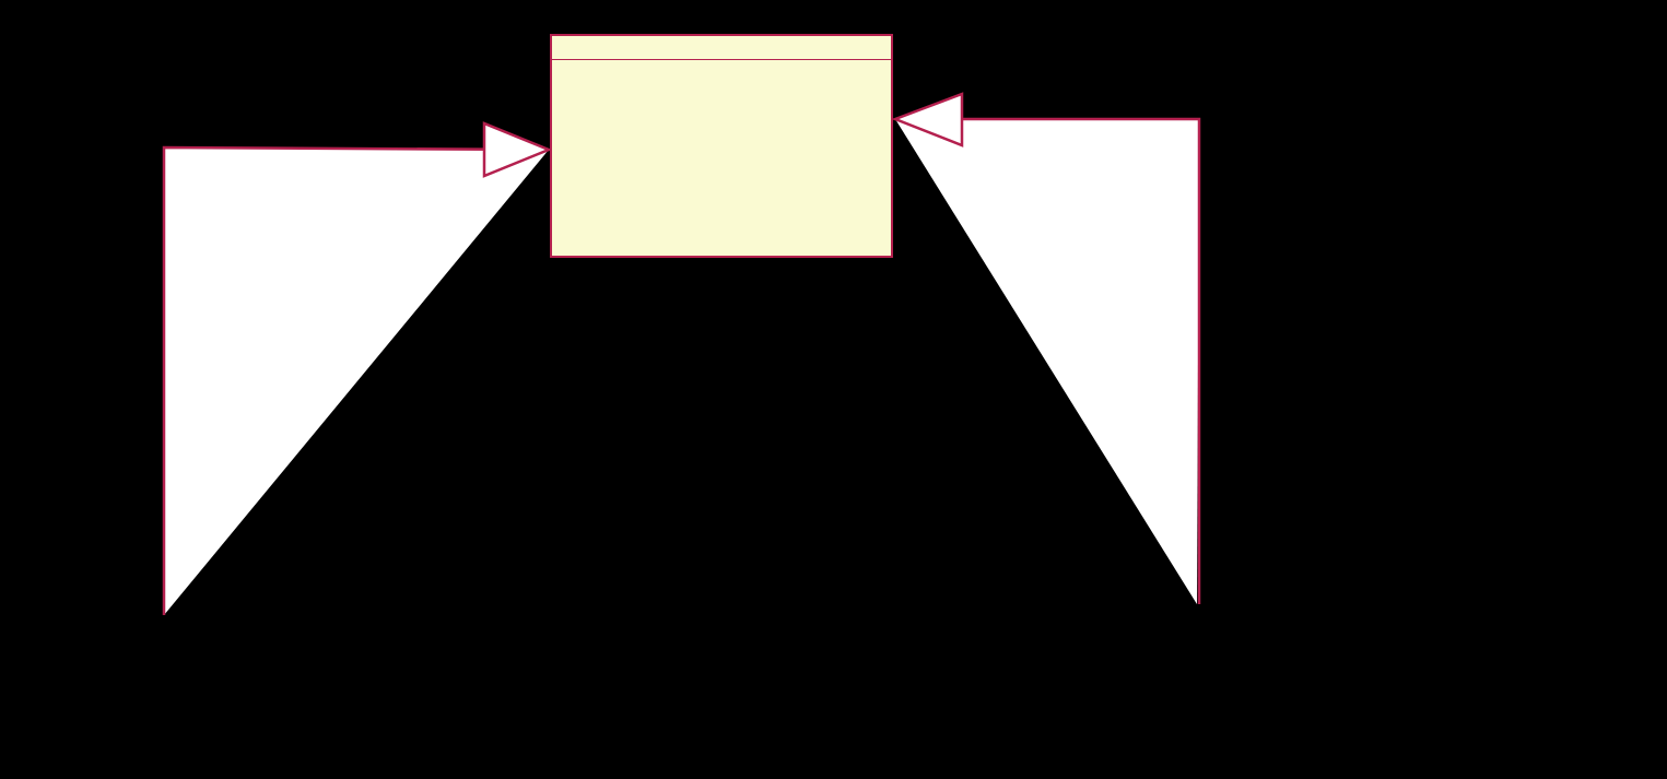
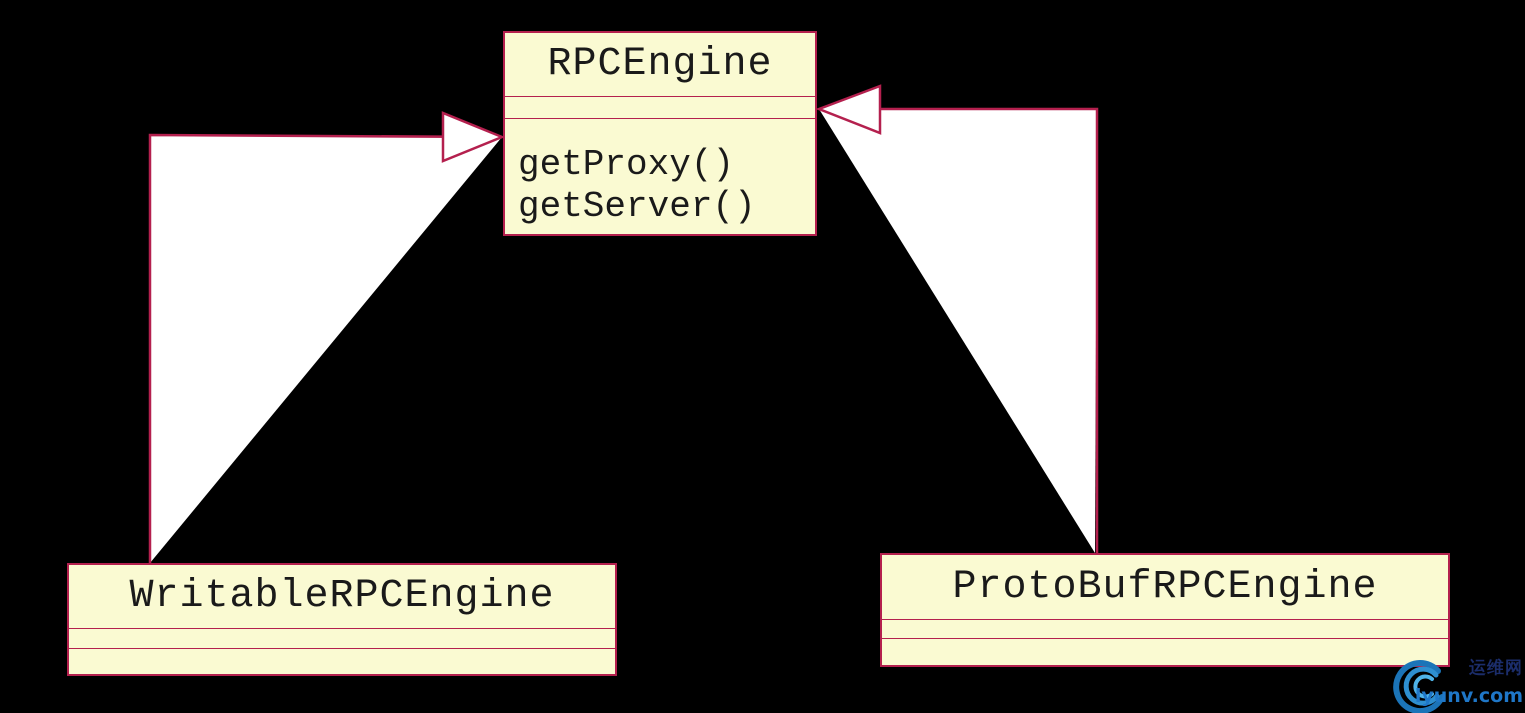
+ RPCEngine
+ getProxy()
+ getServer()
+ WritableRPCEngine
+ ProtoBufRPCEngine
+ 运维网
+ lyunv.com
